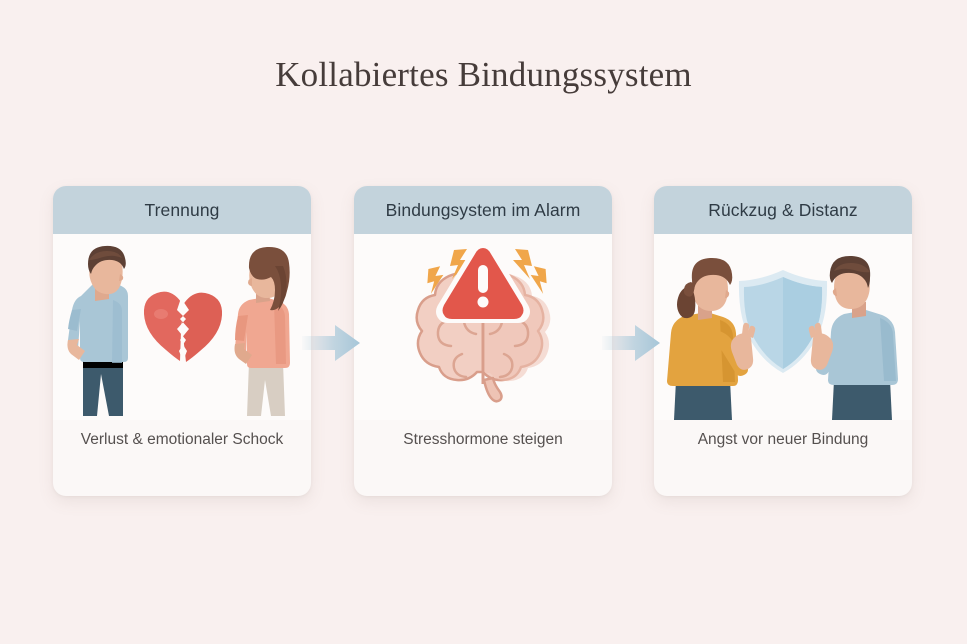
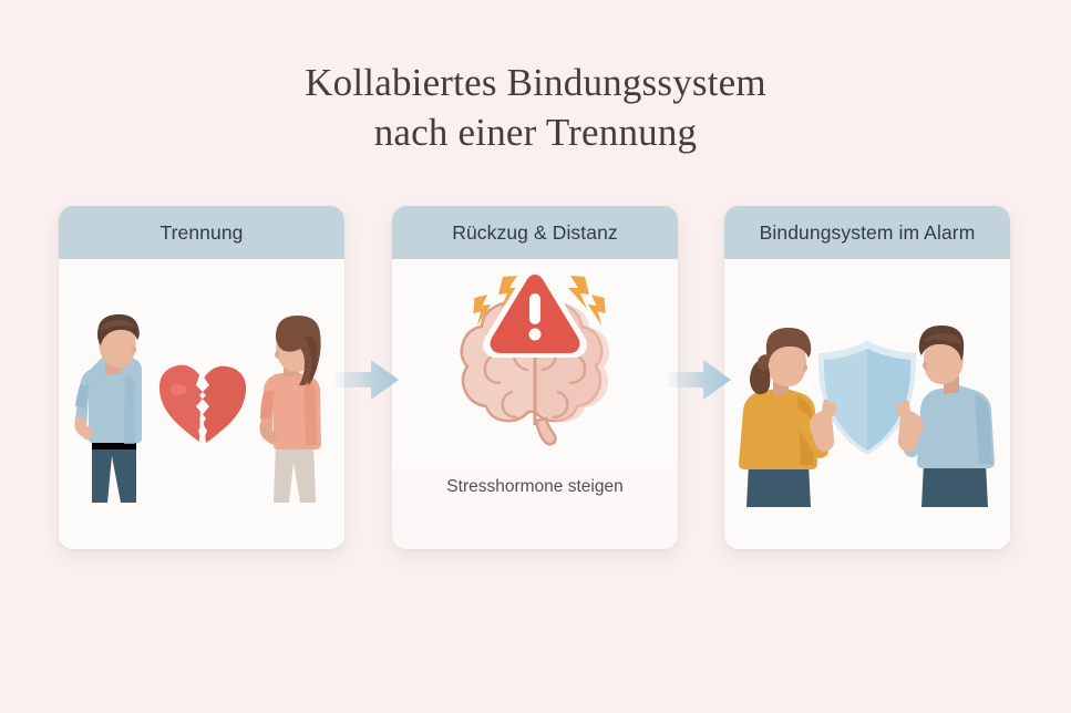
  Kollabiertes Bindungssystem
+ nach einer Trennung
  Trennung
- Verlust & emotionaler Schock
- Bindungsystem im Alarm
+ Rückzug & Distanz
  Stresshormone steigen
- Rückzug & Distanz
+ Bindungsystem im Alarm
- Angst vor neuer Bindung
